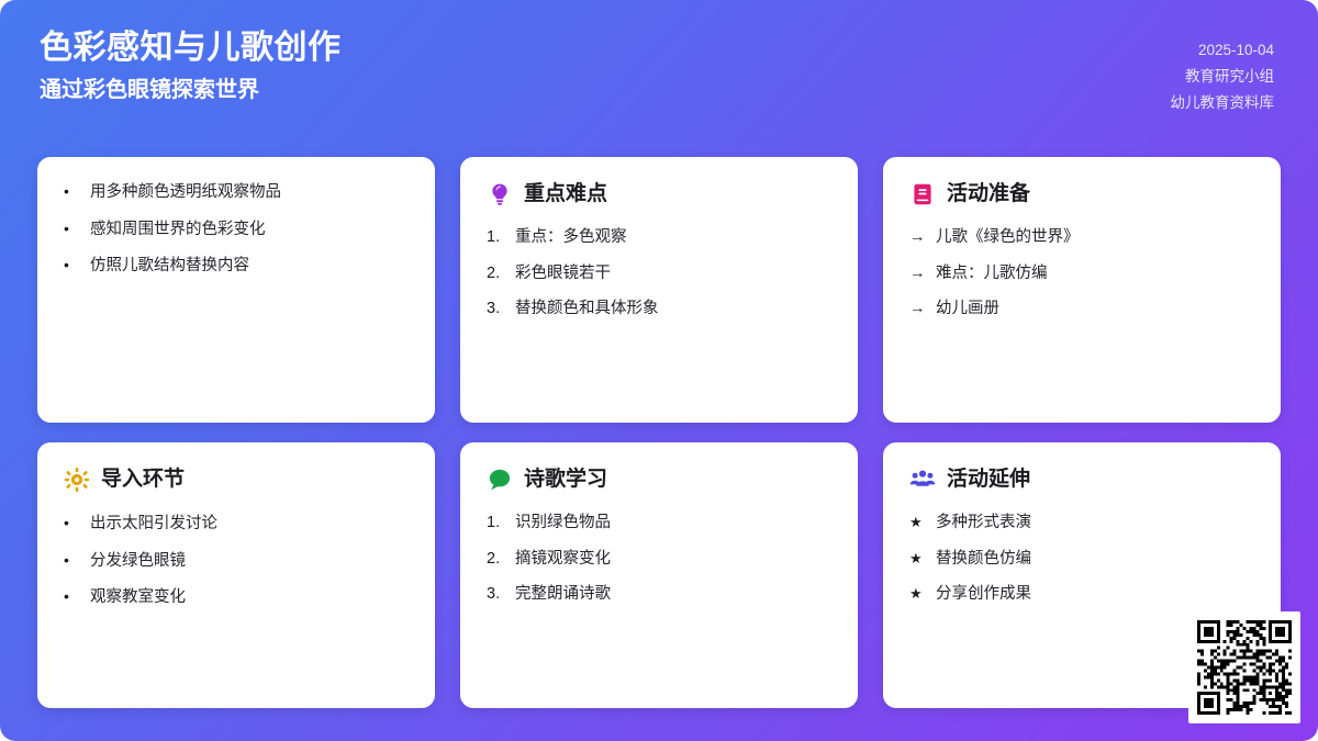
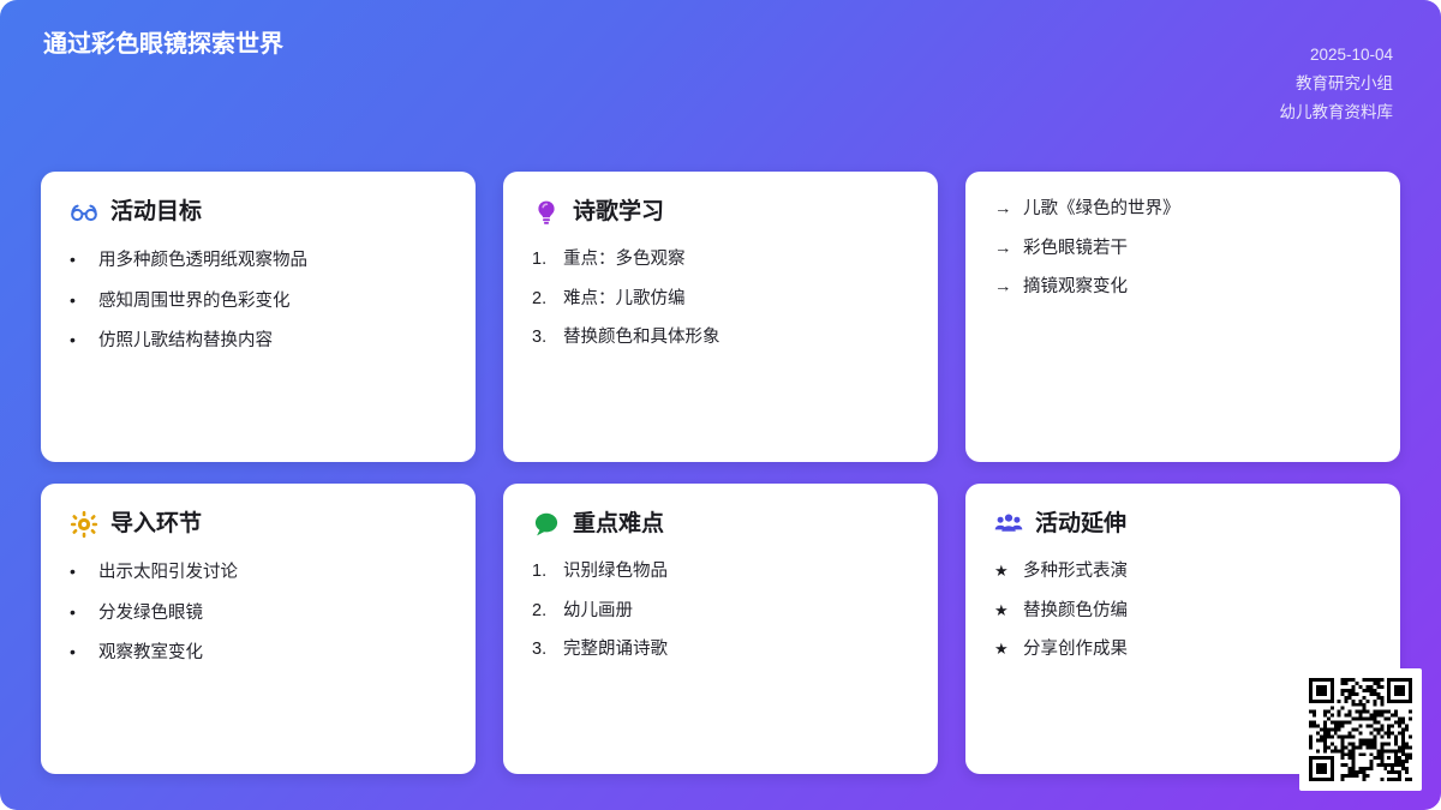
- 色彩感知与儿歌创作
  通过彩色眼镜探索世界
  2025-10-04
  教育研究小组
  幼儿教育资料库
+ 活动目标
  •
  用多种颜色透明纸观察物品
  •
  感知周围世界的色彩变化
  •
  仿照儿歌结构替换内容
- 重点难点
+ 诗歌学习
  1.
  重点：多色观察
  2.
- 彩色眼镜若干
+ 难点：儿歌仿编
  3.
  替换颜色和具体形象
- 活动准备
  →
  儿歌《绿色的世界》
  →
- 难点：儿歌仿编
+ 彩色眼镜若干
  →
- 幼儿画册
+ 摘镜观察变化
  导入环节
  •
  出示太阳引发讨论
  •
  分发绿色眼镜
  •
  观察教室变化
- 诗歌学习
+ 重点难点
  1.
  识别绿色物品
  2.
- 摘镜观察变化
+ 幼儿画册
  3.
  完整朗诵诗歌
  活动延伸
  ★
  多种形式表演
  ★
  替换颜色仿编
  ★
  分享创作成果
